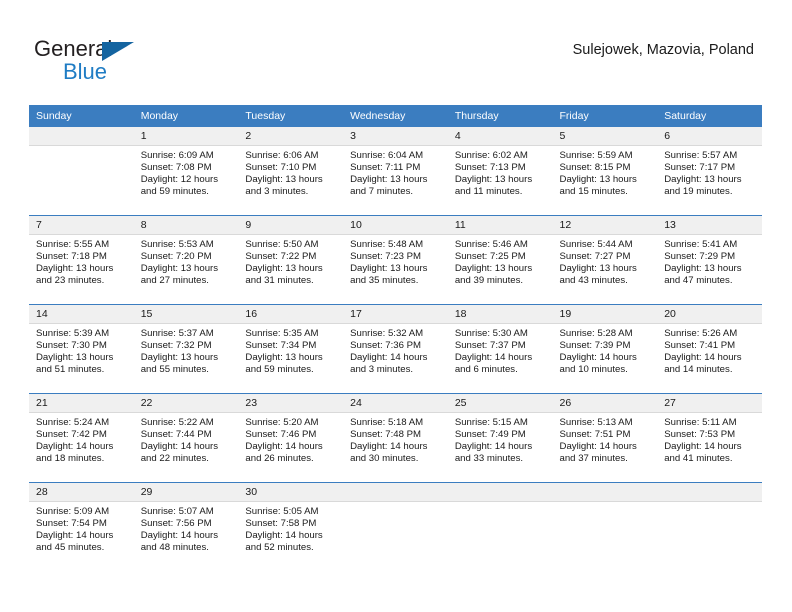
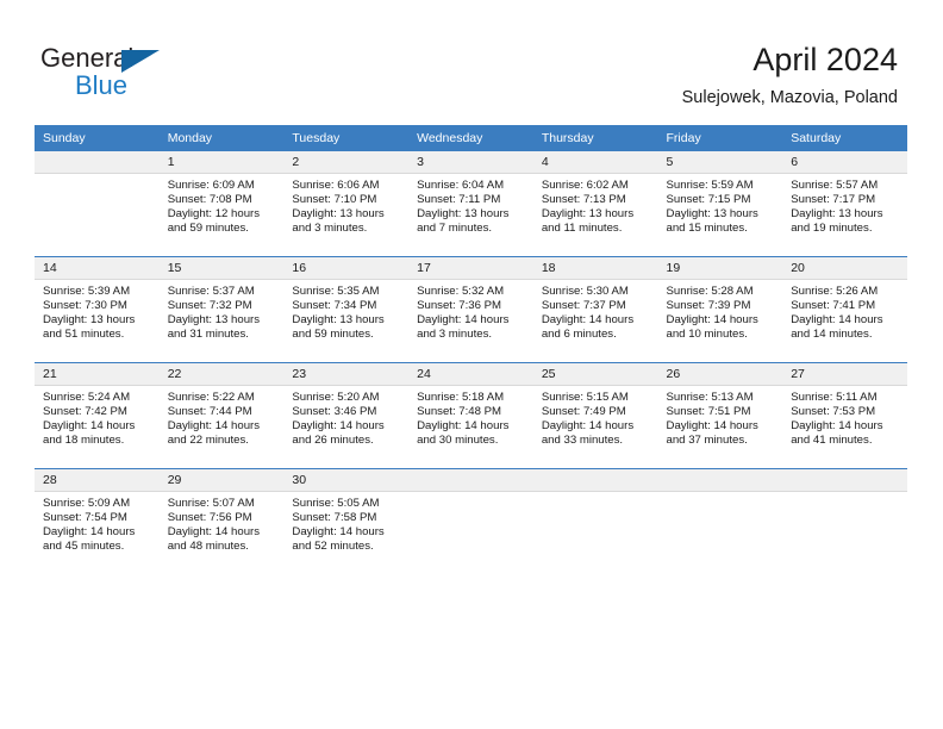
  General
  Blue
+ April 2024
  Sulejowek, Mazovia, Poland
  Sunday	Monday	Tuesday	Wednesday	Thursday	Friday	Saturday
- 	1Sunrise: 6:09 AMSunset: 7:08 PMDaylight: 12 hoursand 59 minutes.	2Sunrise: 6:06 AMSunset: 7:10 PMDaylight: 13 hoursand 3 minutes.	3Sunrise: 6:04 AMSunset: 7:11 PMDaylight: 13 hoursand 7 minutes.	4Sunrise: 6:02 AMSunset: 7:13 PMDaylight: 13 hoursand 11 minutes.	5Sunrise: 5:59 AMSunset: 8:15 PMDaylight: 13 hoursand 15 minutes.	6Sunrise: 5:57 AMSunset: 7:17 PMDaylight: 13 hoursand 19 minutes.
+ 	1Sunrise: 6:09 AMSunset: 7:08 PMDaylight: 12 hoursand 59 minutes.	2Sunrise: 6:06 AMSunset: 7:10 PMDaylight: 13 hoursand 3 minutes.	3Sunrise: 6:04 AMSunset: 7:11 PMDaylight: 13 hoursand 7 minutes.	4Sunrise: 6:02 AMSunset: 7:13 PMDaylight: 13 hoursand 11 minutes.	5Sunrise: 5:59 AMSunset: 7:15 PMDaylight: 13 hoursand 15 minutes.	6Sunrise: 5:57 AMSunset: 7:17 PMDaylight: 13 hoursand 19 minutes.
- 7Sunrise: 5:55 AMSunset: 7:18 PMDaylight: 13 hoursand 23 minutes.	8Sunrise: 5:53 AMSunset: 7:20 PMDaylight: 13 hoursand 27 minutes.	9Sunrise: 5:50 AMSunset: 7:22 PMDaylight: 13 hoursand 31 minutes.	10Sunrise: 5:48 AMSunset: 7:23 PMDaylight: 13 hoursand 35 minutes.	11Sunrise: 5:46 AMSunset: 7:25 PMDaylight: 13 hoursand 39 minutes.	12Sunrise: 5:44 AMSunset: 7:27 PMDaylight: 13 hoursand 43 minutes.	13Sunrise: 5:41 AMSunset: 7:29 PMDaylight: 13 hoursand 47 minutes.
- 14Sunrise: 5:39 AMSunset: 7:30 PMDaylight: 13 hoursand 51 minutes.	15Sunrise: 5:37 AMSunset: 7:32 PMDaylight: 13 hoursand 55 minutes.	16Sunrise: 5:35 AMSunset: 7:34 PMDaylight: 13 hoursand 59 minutes.	17Sunrise: 5:32 AMSunset: 7:36 PMDaylight: 14 hoursand 3 minutes.	18Sunrise: 5:30 AMSunset: 7:37 PMDaylight: 14 hoursand 6 minutes.	19Sunrise: 5:28 AMSunset: 7:39 PMDaylight: 14 hoursand 10 minutes.	20Sunrise: 5:26 AMSunset: 7:41 PMDaylight: 14 hoursand 14 minutes.
+ 14Sunrise: 5:39 AMSunset: 7:30 PMDaylight: 13 hoursand 51 minutes.	15Sunrise: 5:37 AMSunset: 7:32 PMDaylight: 13 hoursand 31 minutes.	16Sunrise: 5:35 AMSunset: 7:34 PMDaylight: 13 hoursand 59 minutes.	17Sunrise: 5:32 AMSunset: 7:36 PMDaylight: 14 hoursand 3 minutes.	18Sunrise: 5:30 AMSunset: 7:37 PMDaylight: 14 hoursand 6 minutes.	19Sunrise: 5:28 AMSunset: 7:39 PMDaylight: 14 hoursand 10 minutes.	20Sunrise: 5:26 AMSunset: 7:41 PMDaylight: 14 hoursand 14 minutes.
- 21Sunrise: 5:24 AMSunset: 7:42 PMDaylight: 14 hoursand 18 minutes.	22Sunrise: 5:22 AMSunset: 7:44 PMDaylight: 14 hoursand 22 minutes.	23Sunrise: 5:20 AMSunset: 7:46 PMDaylight: 14 hoursand 26 minutes.	24Sunrise: 5:18 AMSunset: 7:48 PMDaylight: 14 hoursand 30 minutes.	25Sunrise: 5:15 AMSunset: 7:49 PMDaylight: 14 hoursand 33 minutes.	26Sunrise: 5:13 AMSunset: 7:51 PMDaylight: 14 hoursand 37 minutes.	27Sunrise: 5:11 AMSunset: 7:53 PMDaylight: 14 hoursand 41 minutes.
+ 21Sunrise: 5:24 AMSunset: 7:42 PMDaylight: 14 hoursand 18 minutes.	22Sunrise: 5:22 AMSunset: 7:44 PMDaylight: 14 hoursand 22 minutes.	23Sunrise: 5:20 AMSunset: 3:46 PMDaylight: 14 hoursand 26 minutes.	24Sunrise: 5:18 AMSunset: 7:48 PMDaylight: 14 hoursand 30 minutes.	25Sunrise: 5:15 AMSunset: 7:49 PMDaylight: 14 hoursand 33 minutes.	26Sunrise: 5:13 AMSunset: 7:51 PMDaylight: 14 hoursand 37 minutes.	27Sunrise: 5:11 AMSunset: 7:53 PMDaylight: 14 hoursand 41 minutes.
  28Sunrise: 5:09 AMSunset: 7:54 PMDaylight: 14 hoursand 45 minutes.	29Sunrise: 5:07 AMSunset: 7:56 PMDaylight: 14 hoursand 48 minutes.	30Sunrise: 5:05 AMSunset: 7:58 PMDaylight: 14 hoursand 52 minutes.
